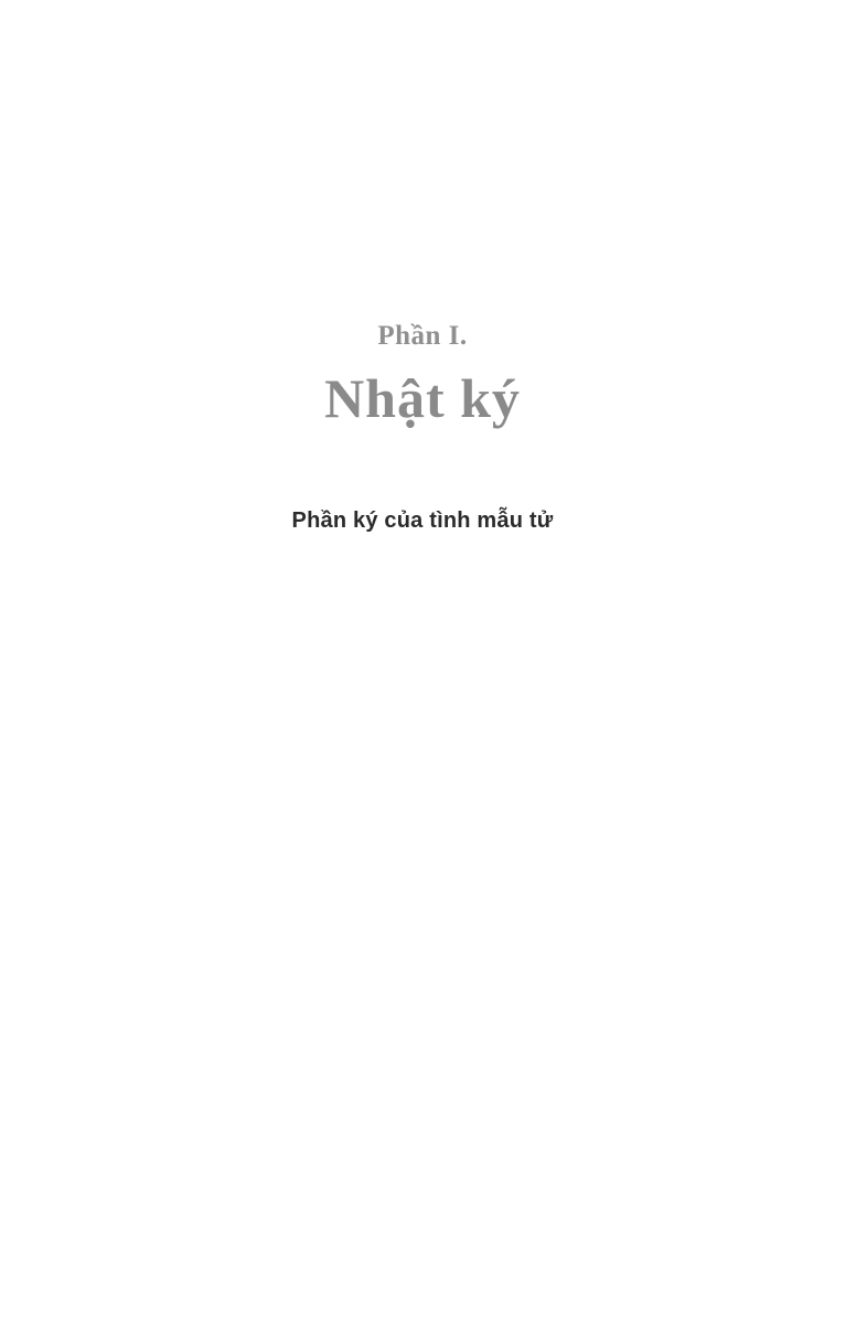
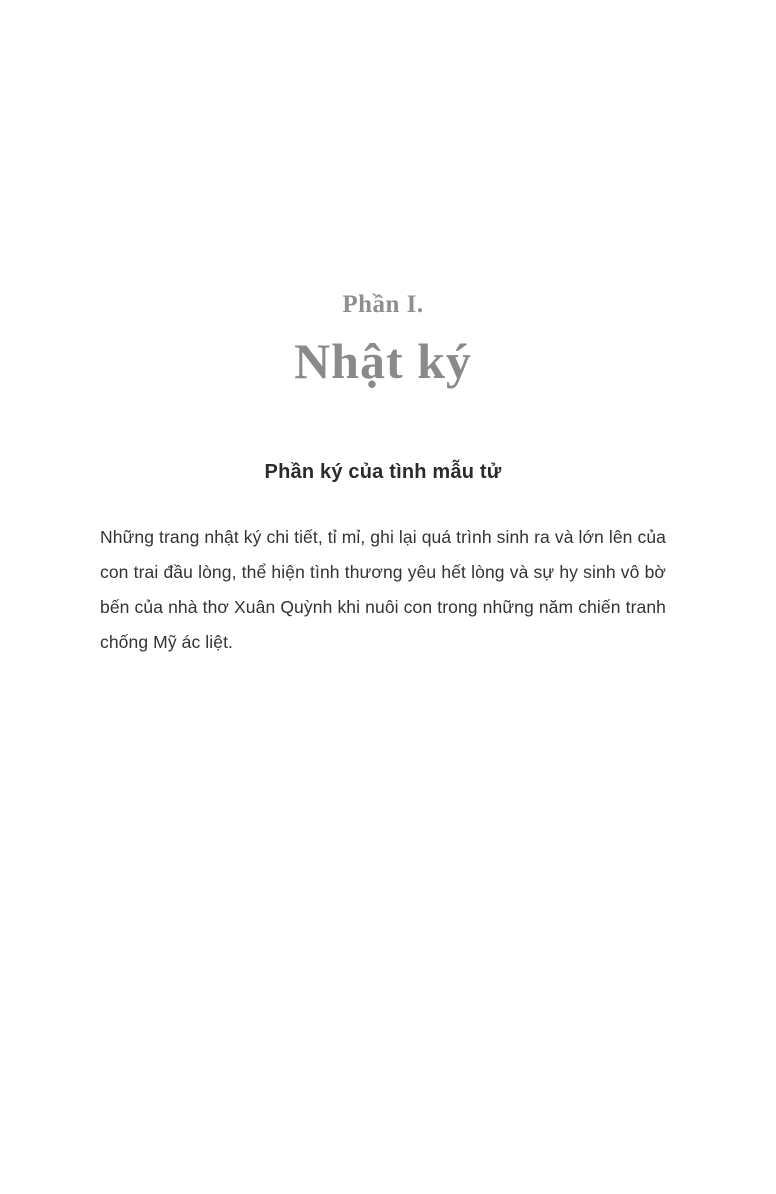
  Phần I.
  Nhật ký
  Phần ký của tình mẫu tử
+ Những trang nhật ký chi tiết, tỉ mỉ, ghi lại quá trình sinh ra và lớn lên của con trai đầu lòng, thể hiện tình thương yêu hết lòng và sự hy sinh vô bờ bến của nhà thơ Xuân Quỳnh khi nuôi con trong những năm chiến tranh chống Mỹ ác liệt.
